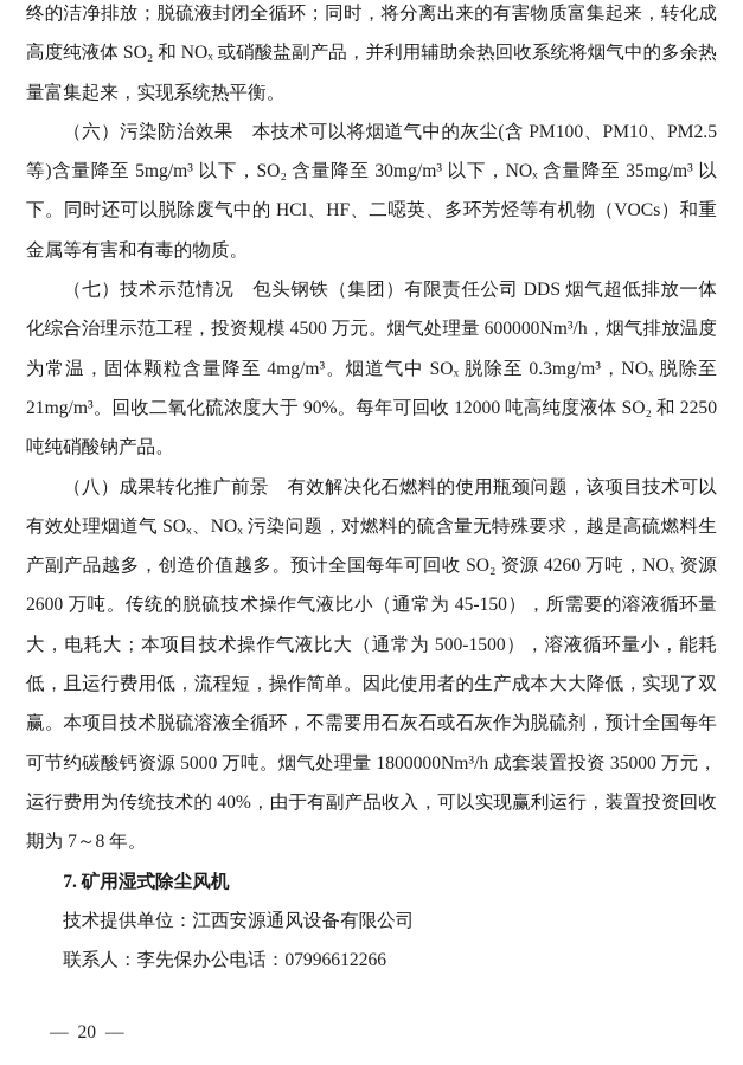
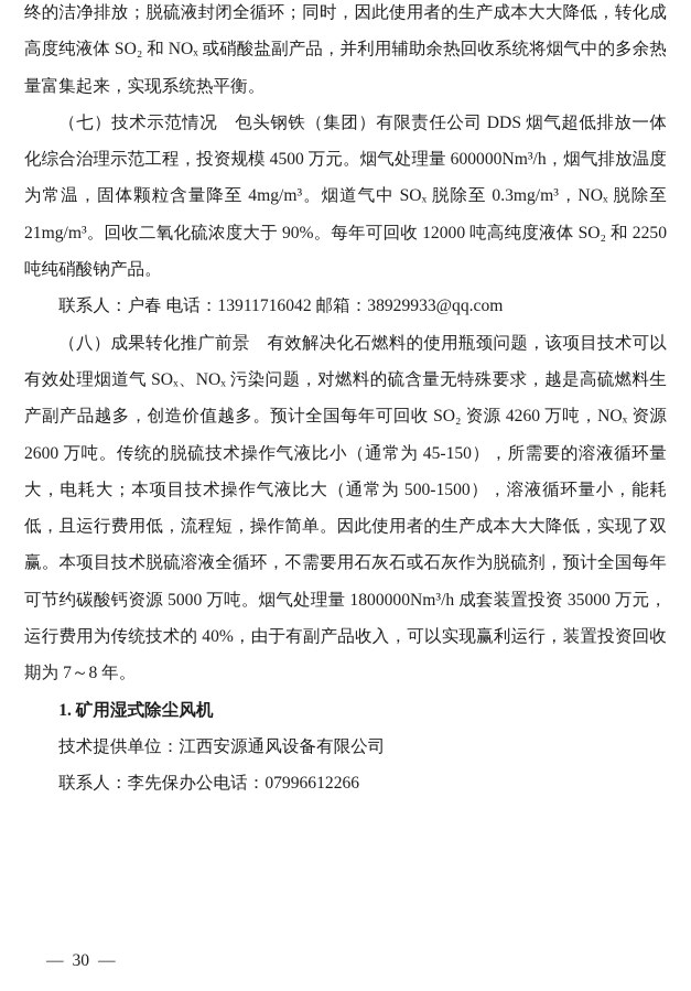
- 终的洁净排放；脱硫液封闭全循环；同时，将分离出来的有害物质富集起来，转化成高度纯液体 SO₂ 和 NOₓ 或硝酸盐副产品，并利用辅助余热回收系统将烟气中的多余热量富集起来，实现系统热平衡。
+ 终的洁净排放；脱硫液封闭全循环；同时，因此使用者的生产成本大大降低，转化成高度纯液体 SO₂ 和 NOₓ 或硝酸盐副产品，并利用辅助余热回收系统将烟气中的多余热量富集起来，实现系统热平衡。
- （六）污染防治效果 本技术可以将烟道气中的灰尘(含 PM100、PM10、PM2.5 等)含量降至 5mg/m³ 以下，SO₂ 含量降至 30mg/m³ 以下，NOₓ 含量降至 35mg/m³ 以下。同时还可以脱除废气中的 HCl、HF、二噁英、多环芳烃等有机物（VOCs）和重金属等有害和有毒的物质。
  （七）技术示范情况 包头钢铁（集团）有限责任公司 DDS 烟气超低排放一体化综合治理示范工程，投资规模 4500 万元。烟气处理量 600000Nm³/h，烟气排放温度为常温，固体颗粒含量降至 4mg/m³。烟道气中 SOₓ 脱除至 0.3mg/m³，NOₓ 脱除至 21mg/m³。回收二氧化硫浓度大于 90%。每年可回收 12000 吨高纯度液体 SO₂ 和 2250 吨纯硝酸钠产品。
+ 联系人：户春 电话：13911716042 邮箱：38929933@qq.com
  （八）成果转化推广前景 有效解决化石燃料的使用瓶颈问题，该项目技术可以有效处理烟道气 SOₓ、NOₓ 污染问题，对燃料的硫含量无特殊要求，越是高硫燃料生产副产品越多，创造价值越多。预计全国每年可回收 SO₂ 资源 4260 万吨，NOₓ 资源 2600 万吨。传统的脱硫技术操作气液比小（通常为 45-150），所需要的溶液循环量大，电耗大；本项目技术操作气液比大（通常为 500-1500），溶液循环量小，能耗低，且运行费用低，流程短，操作简单。因此使用者的生产成本大大降低，实现了双赢。本项目技术脱硫溶液全循环，不需要用石灰石或石灰作为脱硫剂，预计全国每年可节约碳酸钙资源 5000 万吨。烟气处理量 1800000Nm³/h 成套装置投资 35000 万元，运行费用为传统技术的 40%，由于有副产品收入，可以实现赢利运行，装置投资回收期为 7～8 年。
- 7. 矿用湿式除尘风机
+ 1. 矿用湿式除尘风机
  技术提供单位：江西安源通风设备有限公司
  联系人：李先保办公电话：07996612266
- — 20 —
+ — 30 —
